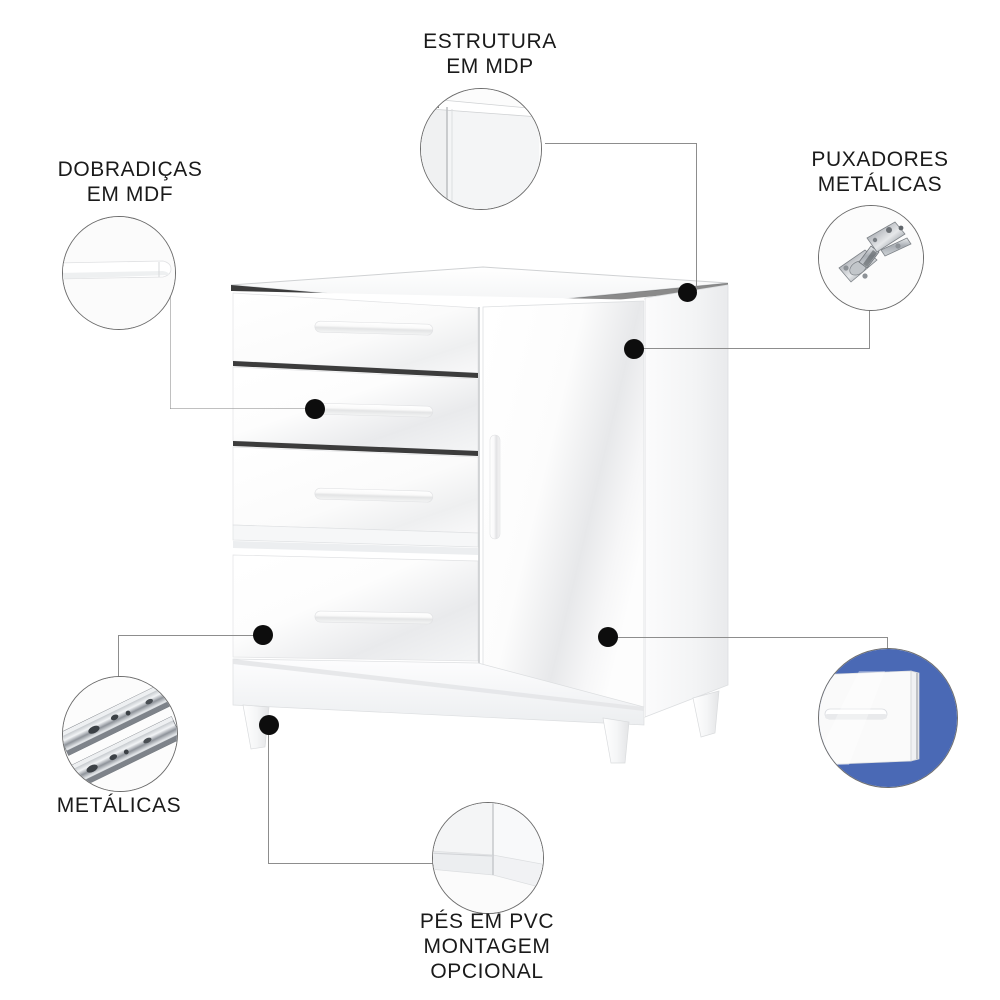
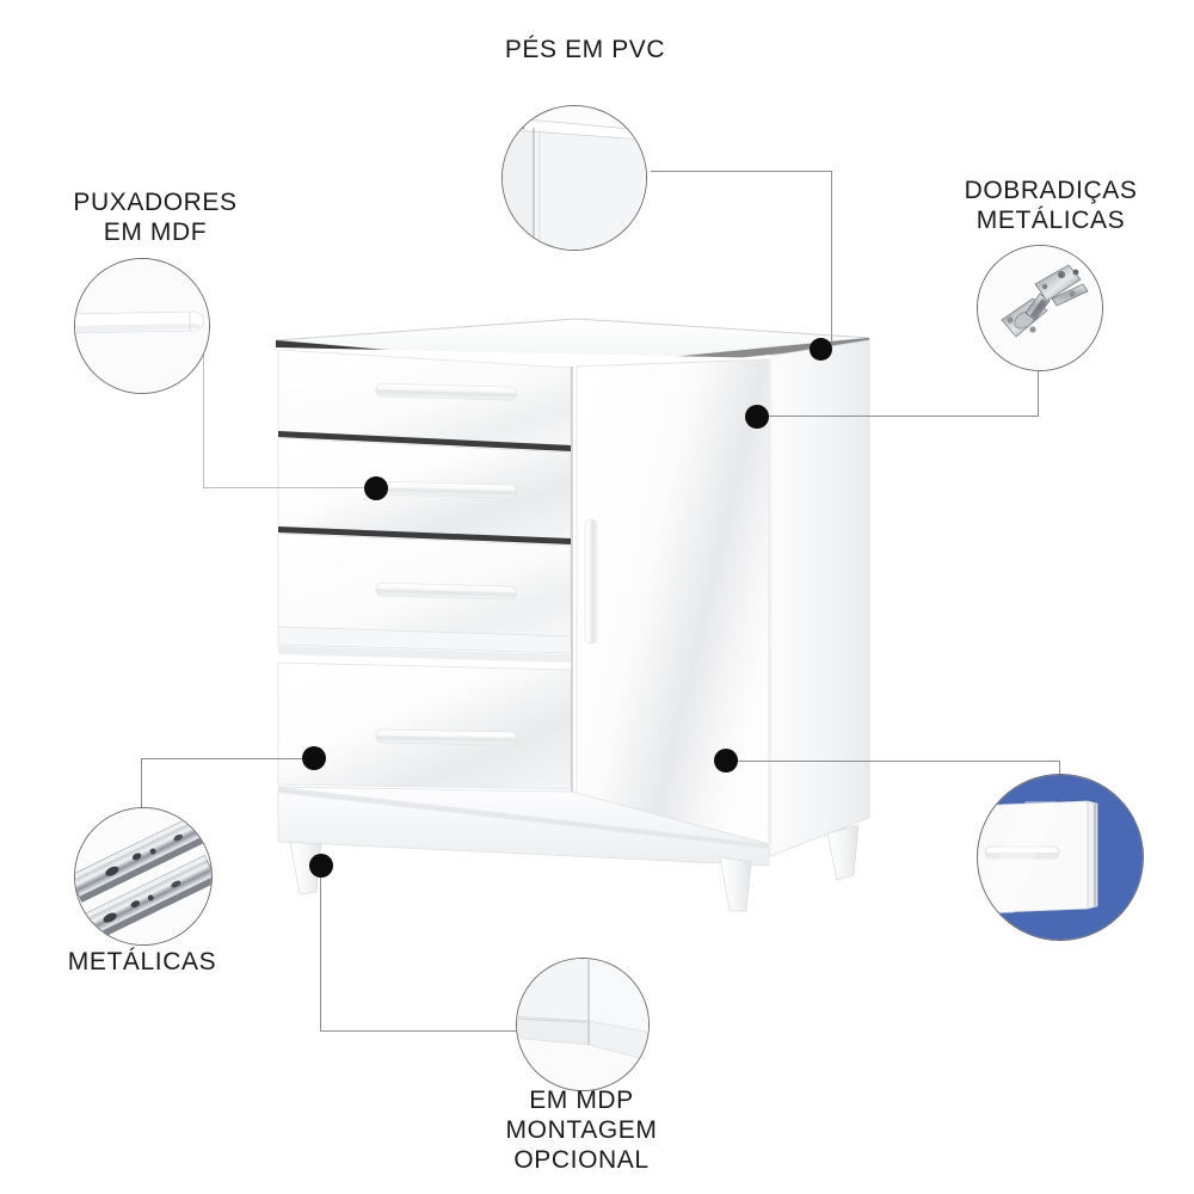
- ESTRUTURA
- EM MDP
+ PÉS EM PVC
- DOBRADIÇAS
+ PUXADORES
  EM MDF
- PUXADORES
+ DOBRADIÇAS
  METÁLICAS
  METÁLICAS
- PÉS EM PVC
+ EM MDP
  MONTAGEM
  OPCIONAL
